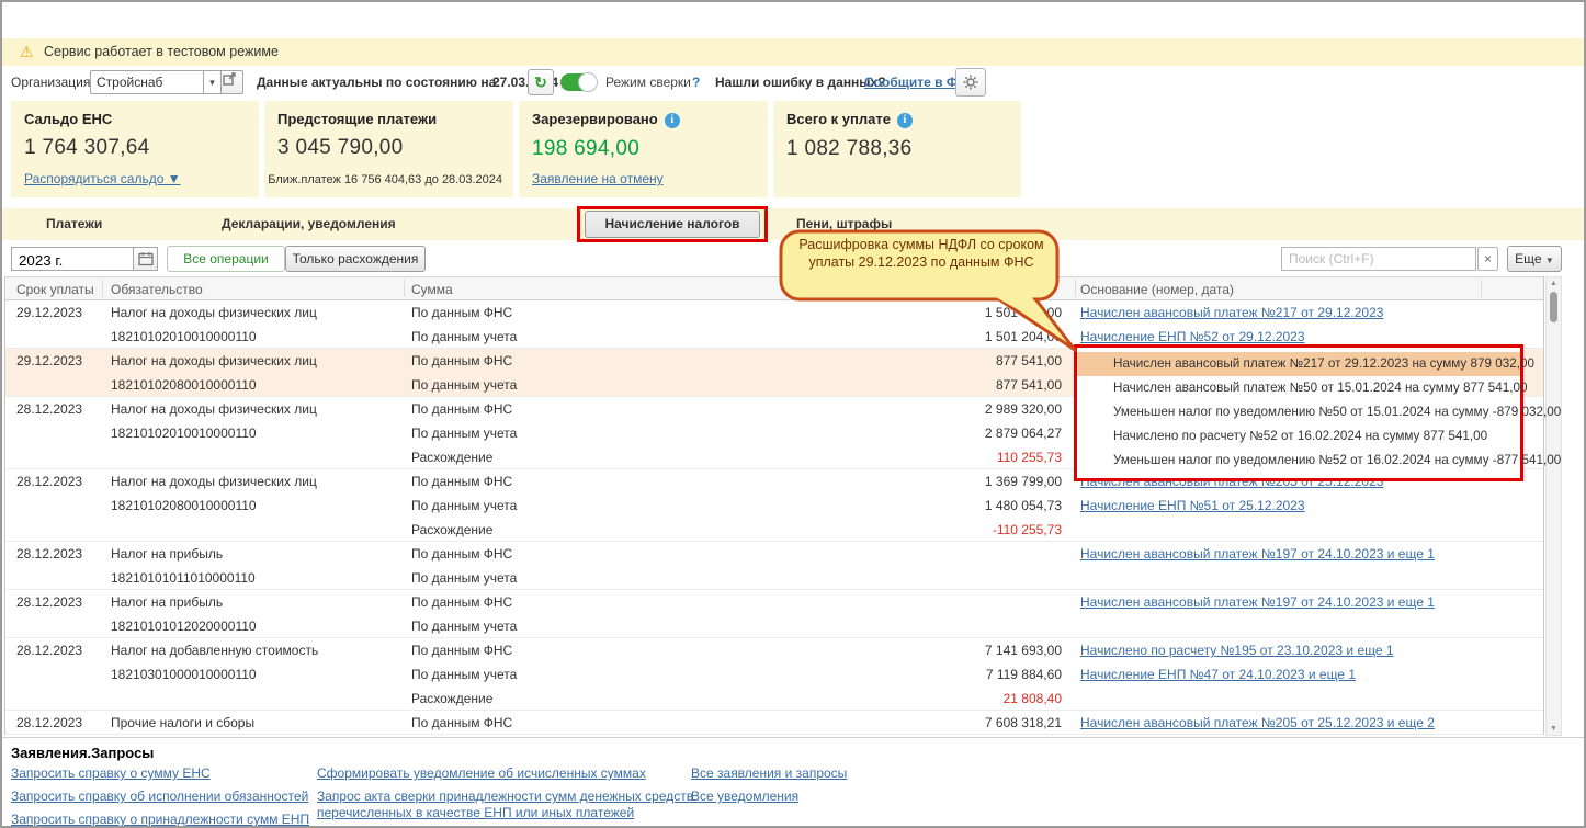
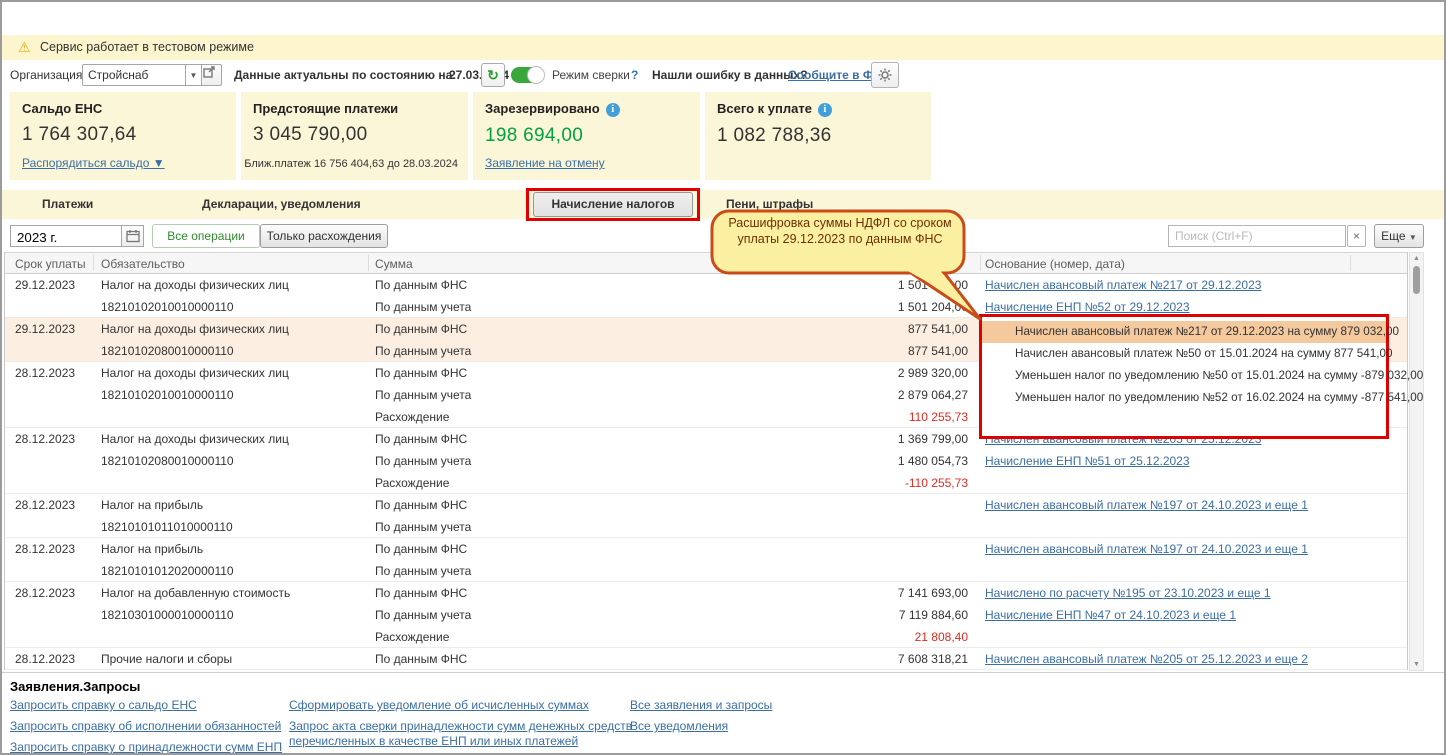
  ⚠
  Сервис работает в тестовом режиме
  Организация
  Стройснаб
  ▼
  Данные актуальны по состоянию на:
  ↻
  Режим сверки
  ?
  Нашли ошибку в данных?
  Сообщите в Ф
  Сальдо ЕНС
  1 764 307,64
  Распорядиться сальдо ▼
  Предстоящие платежи
  3 045 790,00
  Ближ.платеж 16 756 404,63 до 28.03.2024
  Зарезервировано i
  198 694,00
  Заявление на отмену
  Всего к уплате i
  1 082 788,36
  Платежи
  Декларации, уведомления
  Начисление налогов
  Пени, штрафы
  2023 г.
  Все операции
  Только расхождения
  Поиск (Ctrl+F)
  ×
  Еще ▼
  Срок уплаты
  Обязательство
  Сумма
  Основание (номер, дата)
  29.12.2023
  Налог на доходы физических лиц
  18210102010010000110
  По данным ФНС
  По данным учета
  1 501 204,0
  Начислен авансовый платеж №217 от 29.12.2023
  Начисление ЕНП №52 от 29.12.2023
  29.12.2023
  Налог на доходы физических лиц
  18210102080010000110
  По данным ФНС
  877 541,00
  По данным учета
  877 541,00
  28.12.2023
  Налог на доходы физических лиц
  18210102010010000110
  По данным ФНС
  2 989 320,00
  По данным учета
  2 879 064,27
  Расхождение
  110 255,73
  28.12.2023
  Налог на доходы физических лиц
  18210102080010000110
  По данным ФНС
  1 369 799,00
  По данным учета
  1 480 054,73
  Расхождение
  -110 255,73
  Начислен авансовый платеж №205 от 25.12.2023
  Начисление ЕНП №51 от 25.12.2023
  28.12.2023
  Налог на прибыль
  18210101011010000110
  По данным ФНС
  По данным учета
  Начислен авансовый платеж №197 от 24.10.2023 и еще 1
  28.12.2023
  Налог на прибыль
  18210101012020000110
  По данным ФНС
  По данным учета
  Начислен авансовый платеж №197 от 24.10.2023 и еще 1
  28.12.2023
  Налог на добавленную стоимость
  18210301000010000110
  По данным ФНС
  7 141 693,00
  По данным учета
  7 119 884,60
  Расхождение
  21 808,40
  Начислено по расчету №195 от 23.10.2023 и еще 1
  Начисление ЕНП №47 от 24.10.2023 и еще 1
  28.12.2023
  Прочие налоги и сборы
  По данным ФНС
  7 608 318,21
  Начислен авансовый платеж №205 от 25.12.2023 и еще 2
  Начислен авансовый платеж №217 от 29.12.2023 на сумму 879 032,00
  Начислен авансовый платеж №50 от 15.01.2024 на сумму 877 541,00
  Уменьшен налог по уведомлению №50 от 15.01.2024 на сумму -879 032,00
- Начислено по расчету №52 от 16.02.2024 на сумму 877 541,00
  Уменьшен налог по уведомлению №52 от 16.02.2024 на сумму -877 541,00
  Расшифровка суммы НДФЛ со сроком уплаты 29.12.2023 по данным ФНС
  Заявления.Запросы
- Запросить справку о сумму ЕНС
+ Запросить справку о сальдо ЕНС
  Запросить справку об исполнении обязанностей
  Запросить справку о принадлежности сумм ЕНП
  Сформировать уведомление об исчисленных суммах
  Запрос акта сверки принадлежности сумм денежных средств перечисленных в качестве ЕНП или иных платежей
  Все заявления и запросы
  Все уведомления
